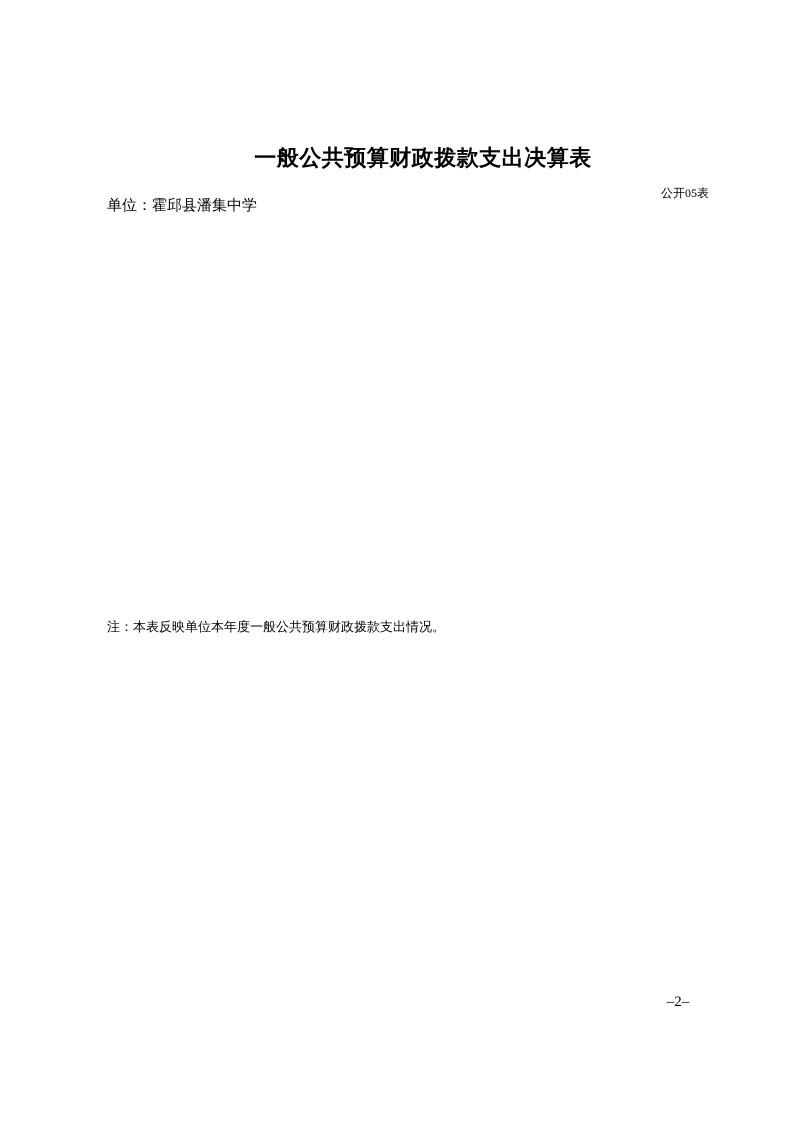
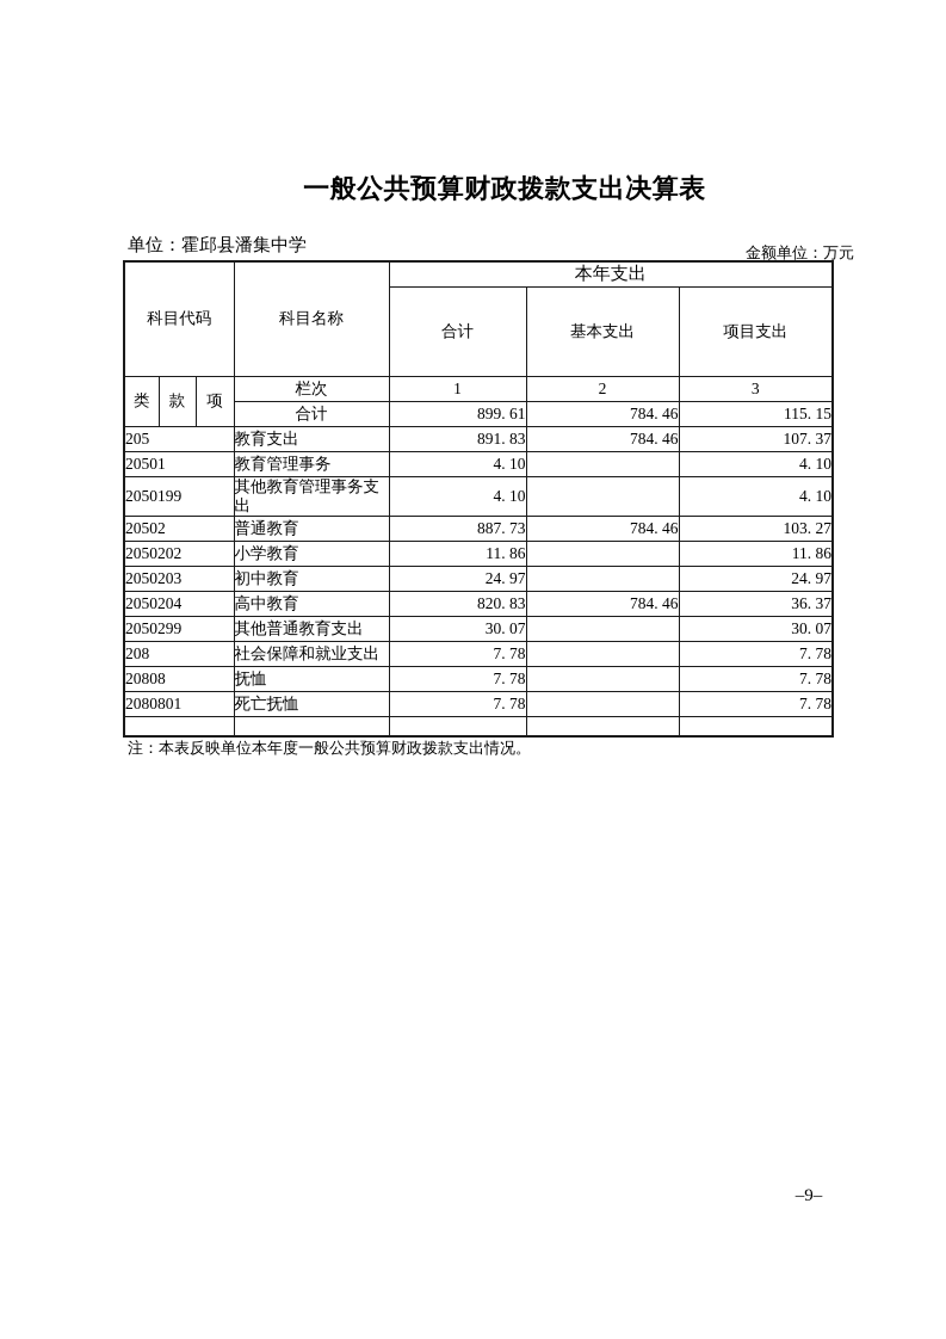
  一般公共预算财政拨款支出决算表
- 公开05表
  单位：霍邱县潘集中学
+ 金额单位：万元
+ 科目代码	科目名称	本年支出
+ 合计	基本支出	项目支出
+ 类	款	项	栏次	1	2	3
+ 合计	899. 61	784. 46	115. 15
+ 205	教育支出	891. 83	784. 46	107. 37
+ 20501	教育管理事务	4. 10		4. 10
+ 2050199	其他教育管理事务支出	4. 10		4. 10
+ 20502	普通教育	887. 73	784. 46	103. 27
+ 2050202	小学教育	11. 86		11. 86
+ 2050203	初中教育	24. 97		24. 97
+ 2050204	高中教育	820. 83	784. 46	36. 37
+ 2050299	其他普通教育支出	30. 07		30. 07
+ 208	社会保障和就业支出	7. 78		7. 78
+ 20808	抚恤	7. 78		7. 78
+ 2080801	死亡抚恤	7. 78		7. 78
  注：本表反映单位本年度一般公共预算财政拨款支出情况。
- –2–
+ –9–
